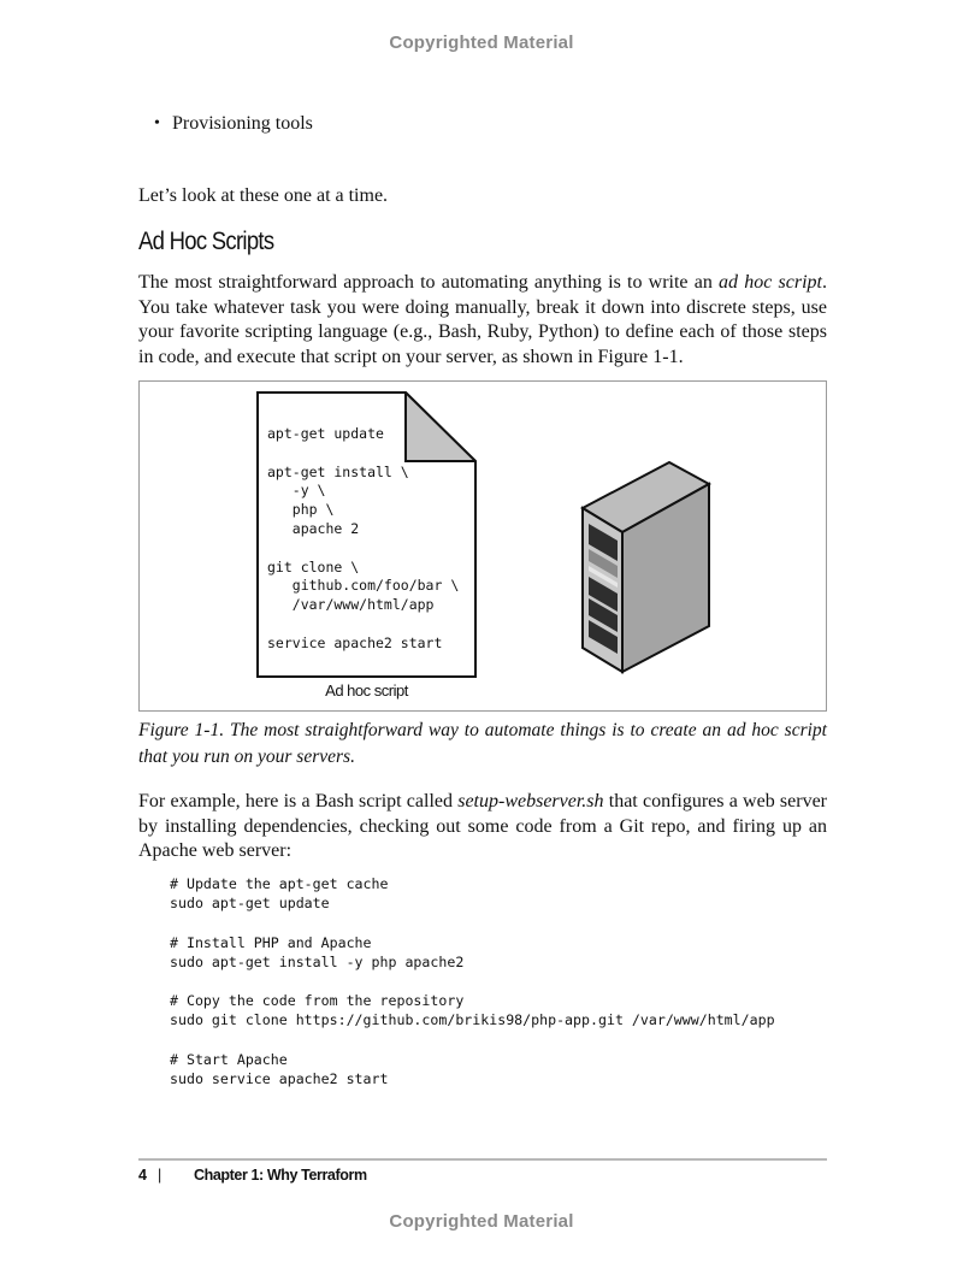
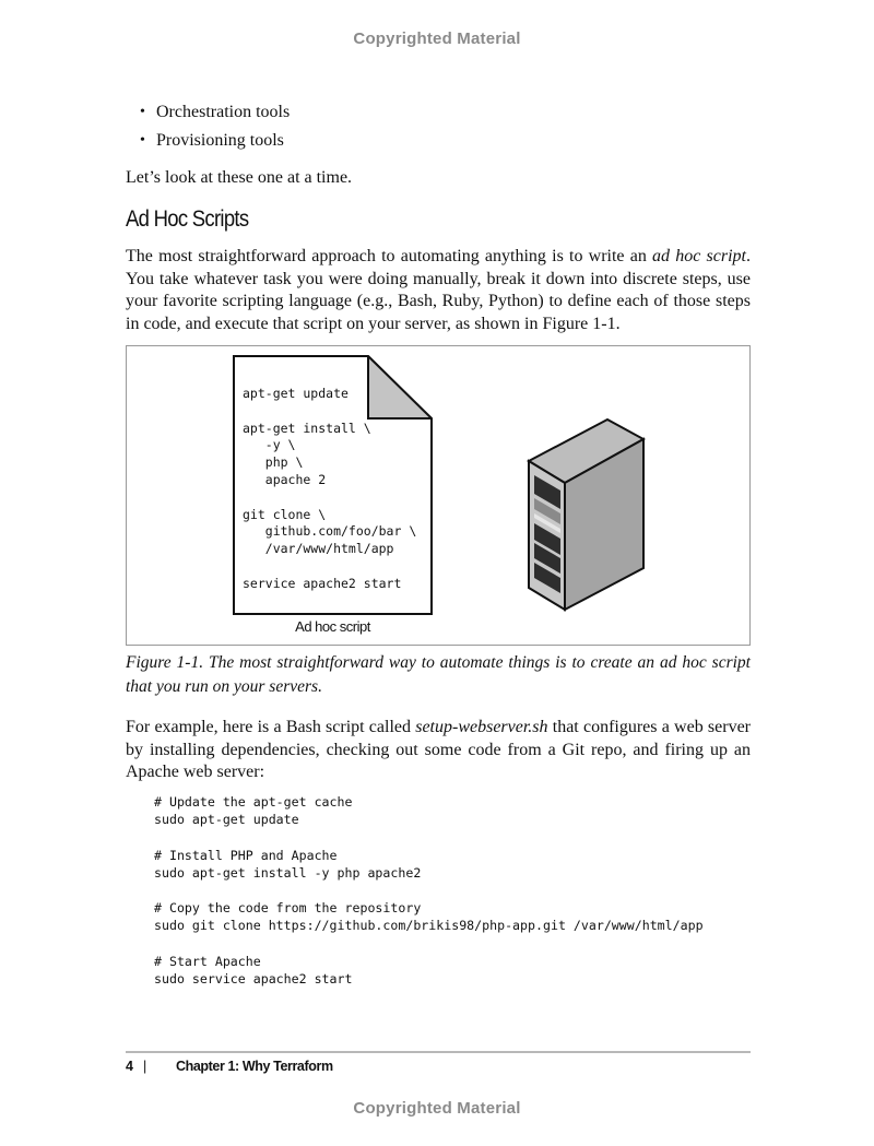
  Copyrighted Material
+ Orchestration tools
  Provisioning tools
  Let’s look at these one at a time.
  Ad Hoc Scripts
  The most straightforward approach to automating anything is to write an ad hoc script. You take whatever task you were doing manually, break it down into discrete steps, use your favorite scripting language (e.g., Bash, Ruby, Python) to define each of those steps in code, and execute that script on your server, as shown in Figure 1-1.
  apt-get update
  apt-get install \
  -y \
  php \
  apache 2
  git clone \
  github.com/foo/bar \
  /var/www/html/app
  service apache2 start
  Ad hoc script
  Figure 1-1. The most straightforward way to automate things is to create an ad hoc script that you run on your servers.
  For example, here is a Bash script called setup-webserver.sh that configures a web server by installing dependencies, checking out some code from a Git repo, and firing up an Apache web server:
  # Update the apt-get cache
  sudo apt-get update
  # Install PHP and Apache
  sudo apt-get install -y php apache2
  # Copy the code from the repository
  sudo git clone https://github.com/brikis98/php-app.git /var/www/html/app
  # Start Apache
  sudo service apache2 start
  4
  |
  Chapter 1: Why Terraform
  Copyrighted Material
